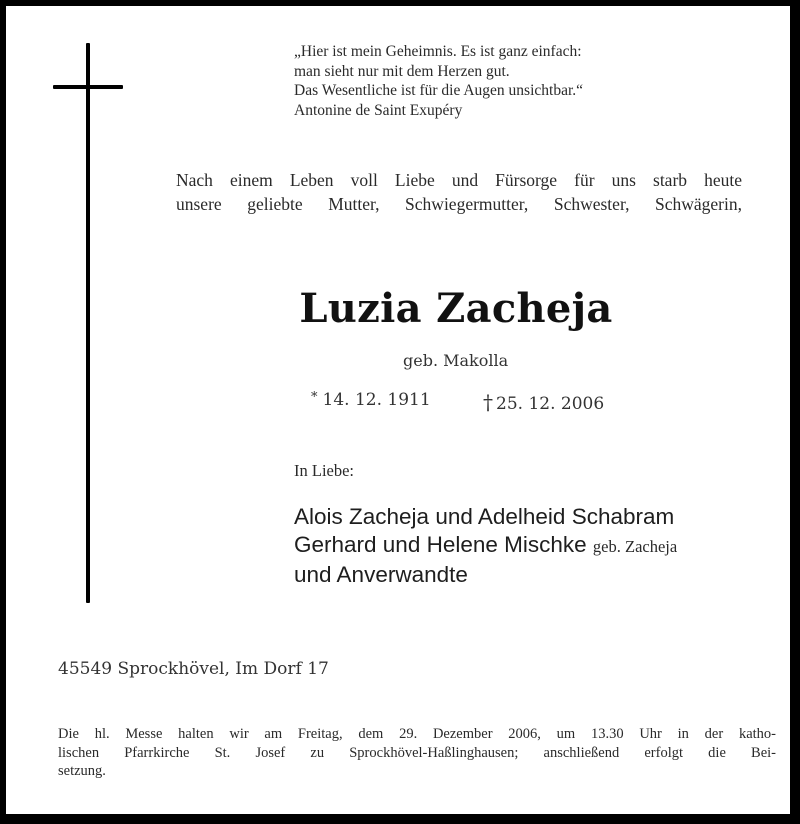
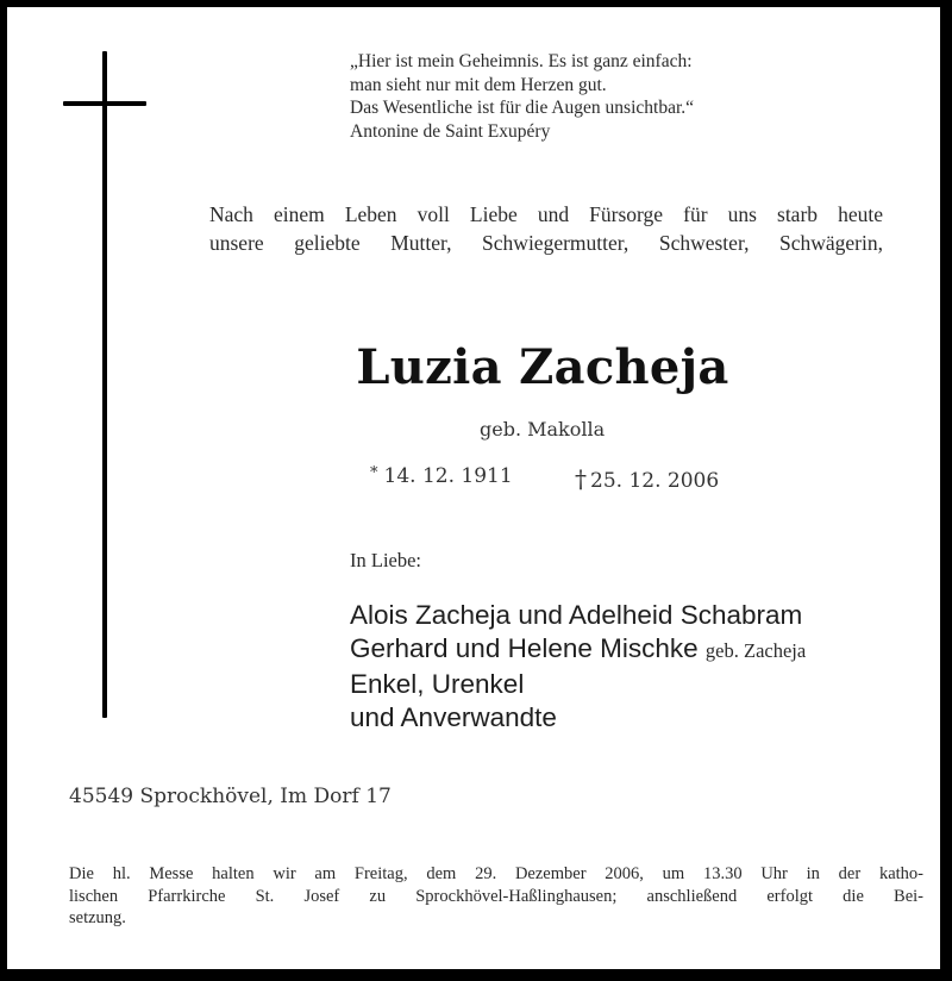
  „Hier ist mein Geheimnis. Es ist ganz einfach:
  man sieht nur mit dem Herzen gut.
  Das Wesentliche ist für die Augen unsichtbar.“
  Antonine de Saint Exupéry
  Nach einem Leben voll Liebe und Fürsorge für uns starb heute
  unsere geliebte Mutter, Schwiegermutter, Schwester, Schwägerin,
  Luzia Zacheja
  geb. Makolla
  * 14. 12. 1911
  † 25. 12. 2006
  In Liebe:
  Alois Zacheja und Adelheid Schabram
  Gerhard und Helene Mischke geb. Zacheja
+ Enkel, Urenkel
  und Anverwandte
  45549 Sprockhövel, Im Dorf 17
  Die hl. Messe halten wir am Freitag, dem 29. Dezember 2006, um 13.30 Uhr in der katho-
  lischen Pfarrkirche St. Josef zu Sprockhövel-Haßlinghausen; anschließend erfolgt die Bei-
  setzung.
